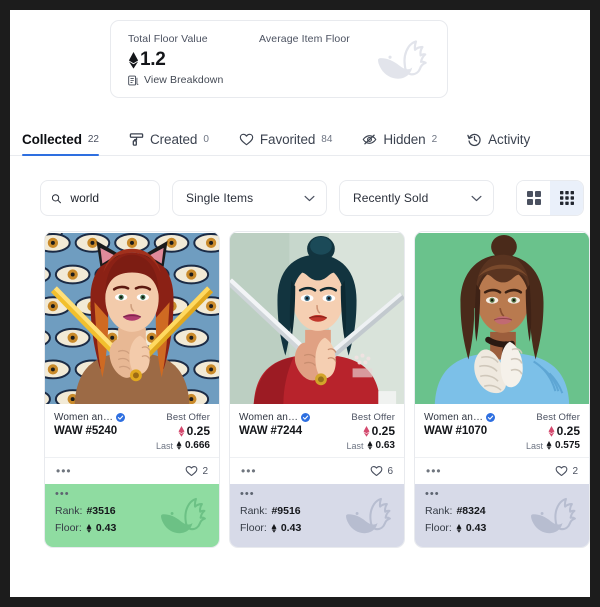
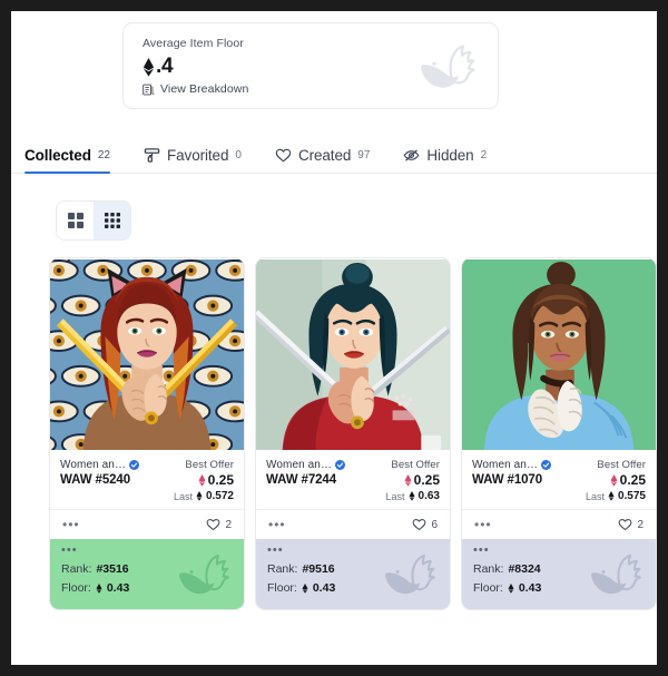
- Total Floor Value
- 1.2
  Average Item Floor
+ .4
  View Breakdown
  Collected
  22
- Created
+ Favorited
  0
- Favorited
+ Created
- 84
+ 97
  Hidden
  2
- Activity
- world
- Single Items
- Recently Sold
  Women an…
  Best Offer
  WAW #5240
  0.25
  Last
- 0.666
+ 0.572
  •••
  2
  •••
  Rank:
  #3516
  Floor:
  0.43
  Women an…
  Best Offer
  WAW #7244
  0.25
  Last
  0.63
  •••
  6
  •••
  Rank:
  #9516
  Floor:
  0.43
  Women an…
  Best Offer
  WAW #1070
  0.25
  Last
  0.575
  •••
  2
  •••
  Rank:
  #8324
  Floor:
  0.43
